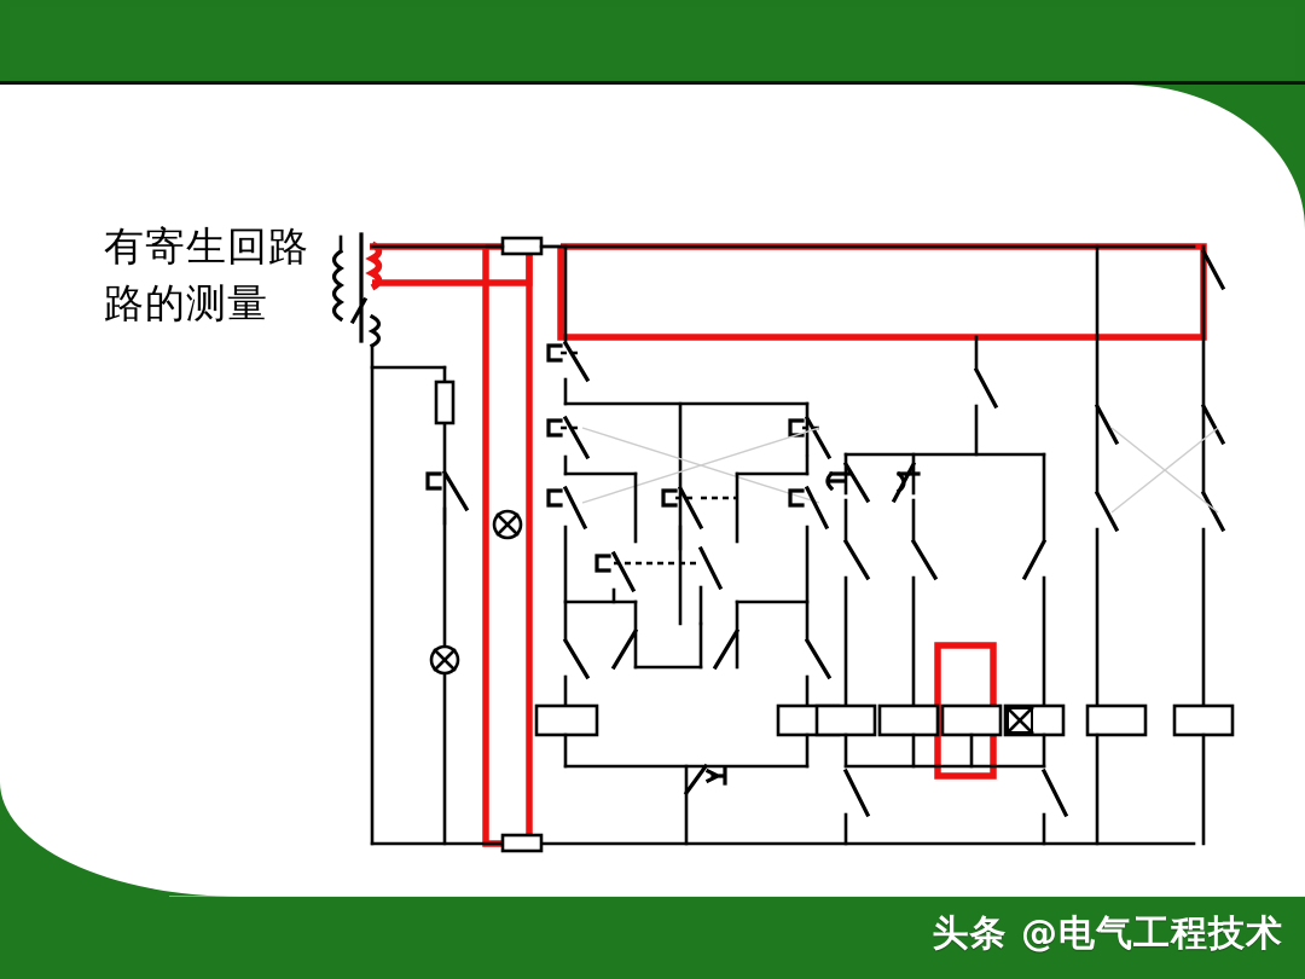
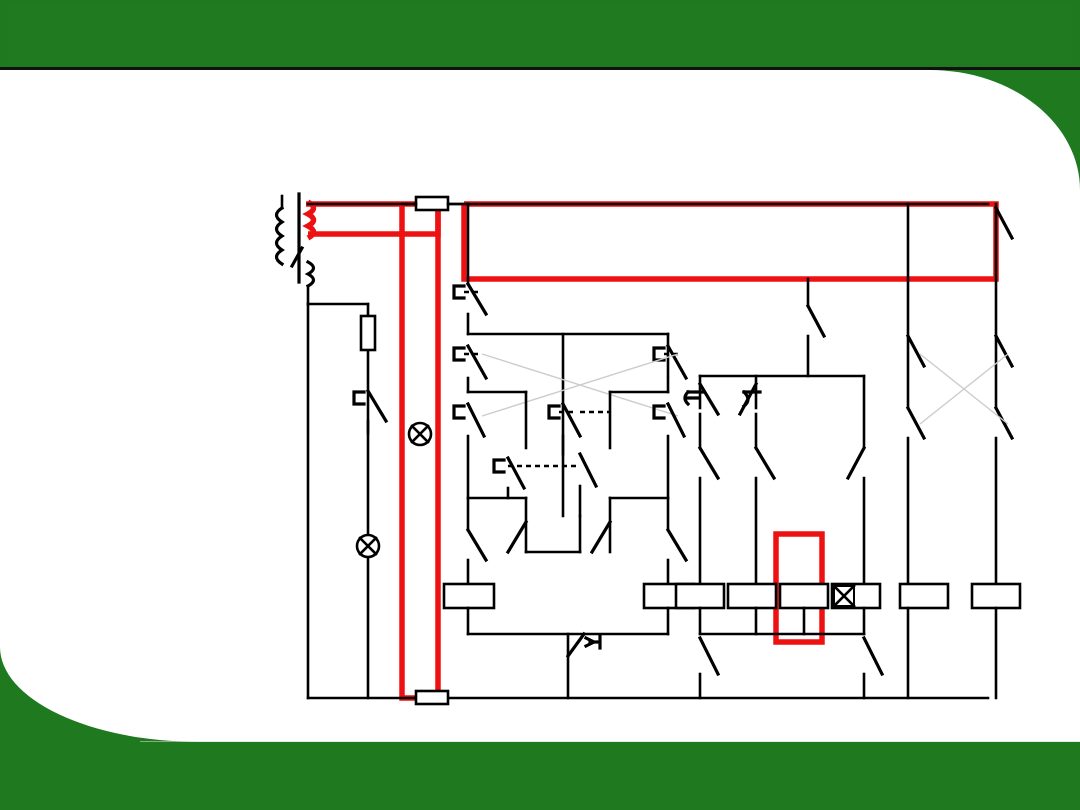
- 有寄生回路
- 路的测量
- 头条 @电气工程技术
